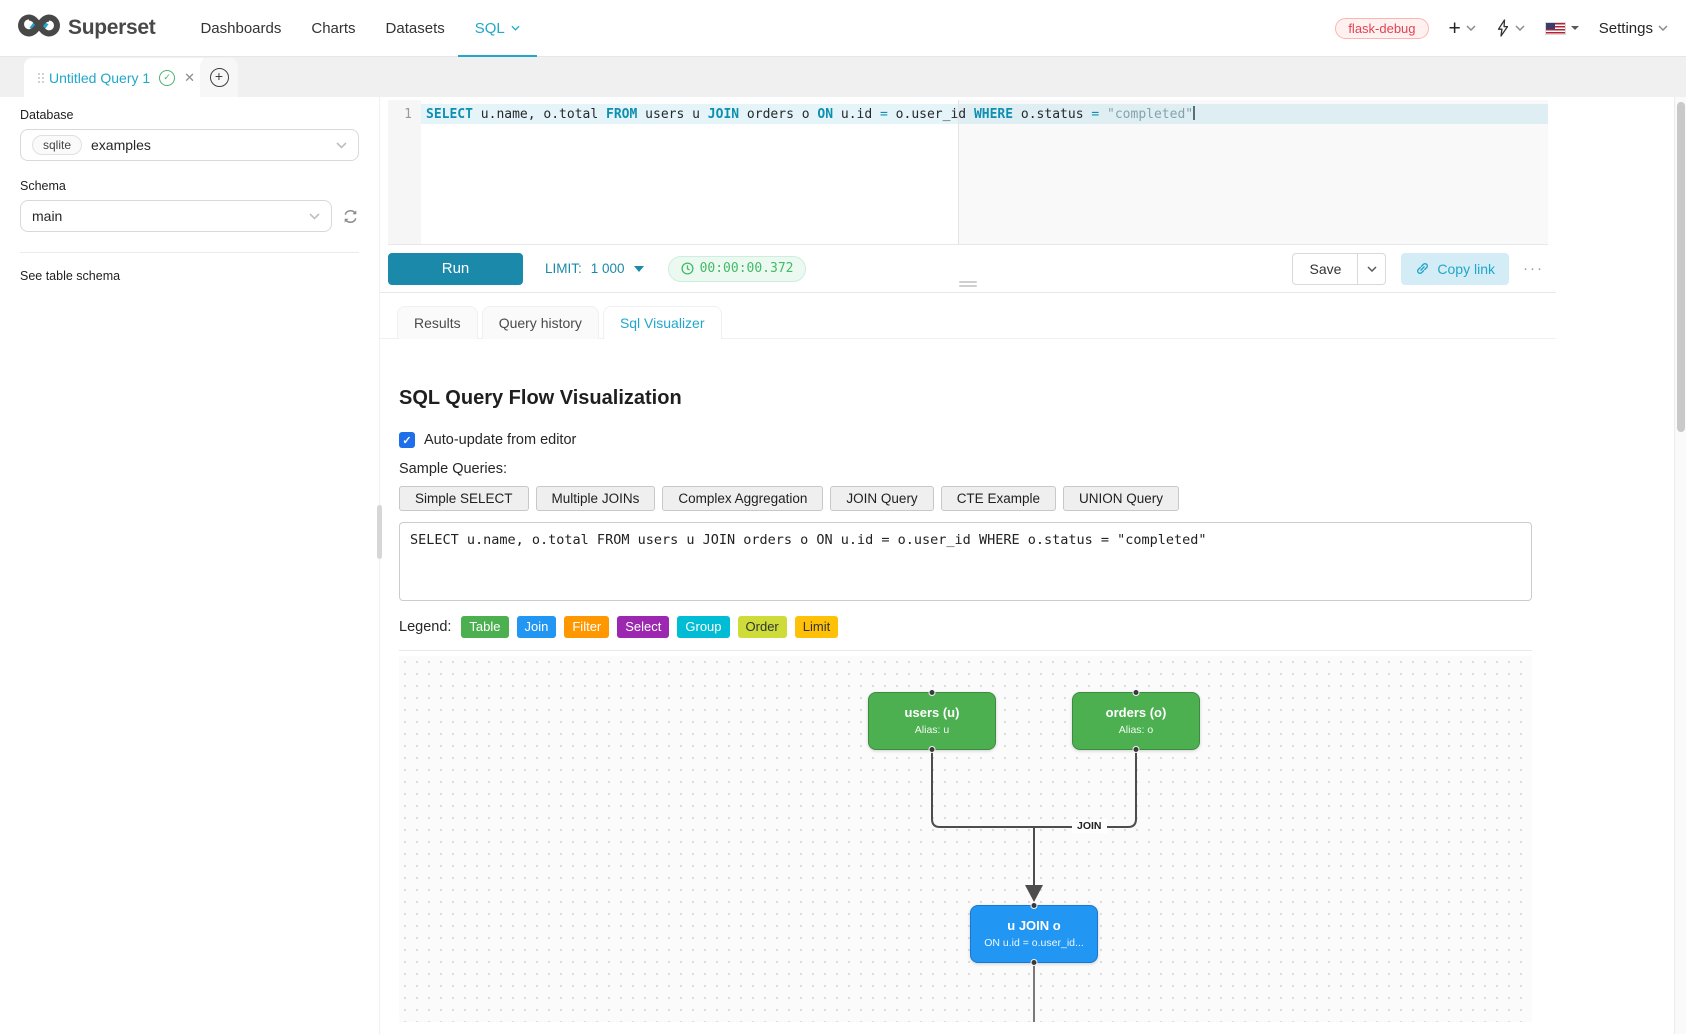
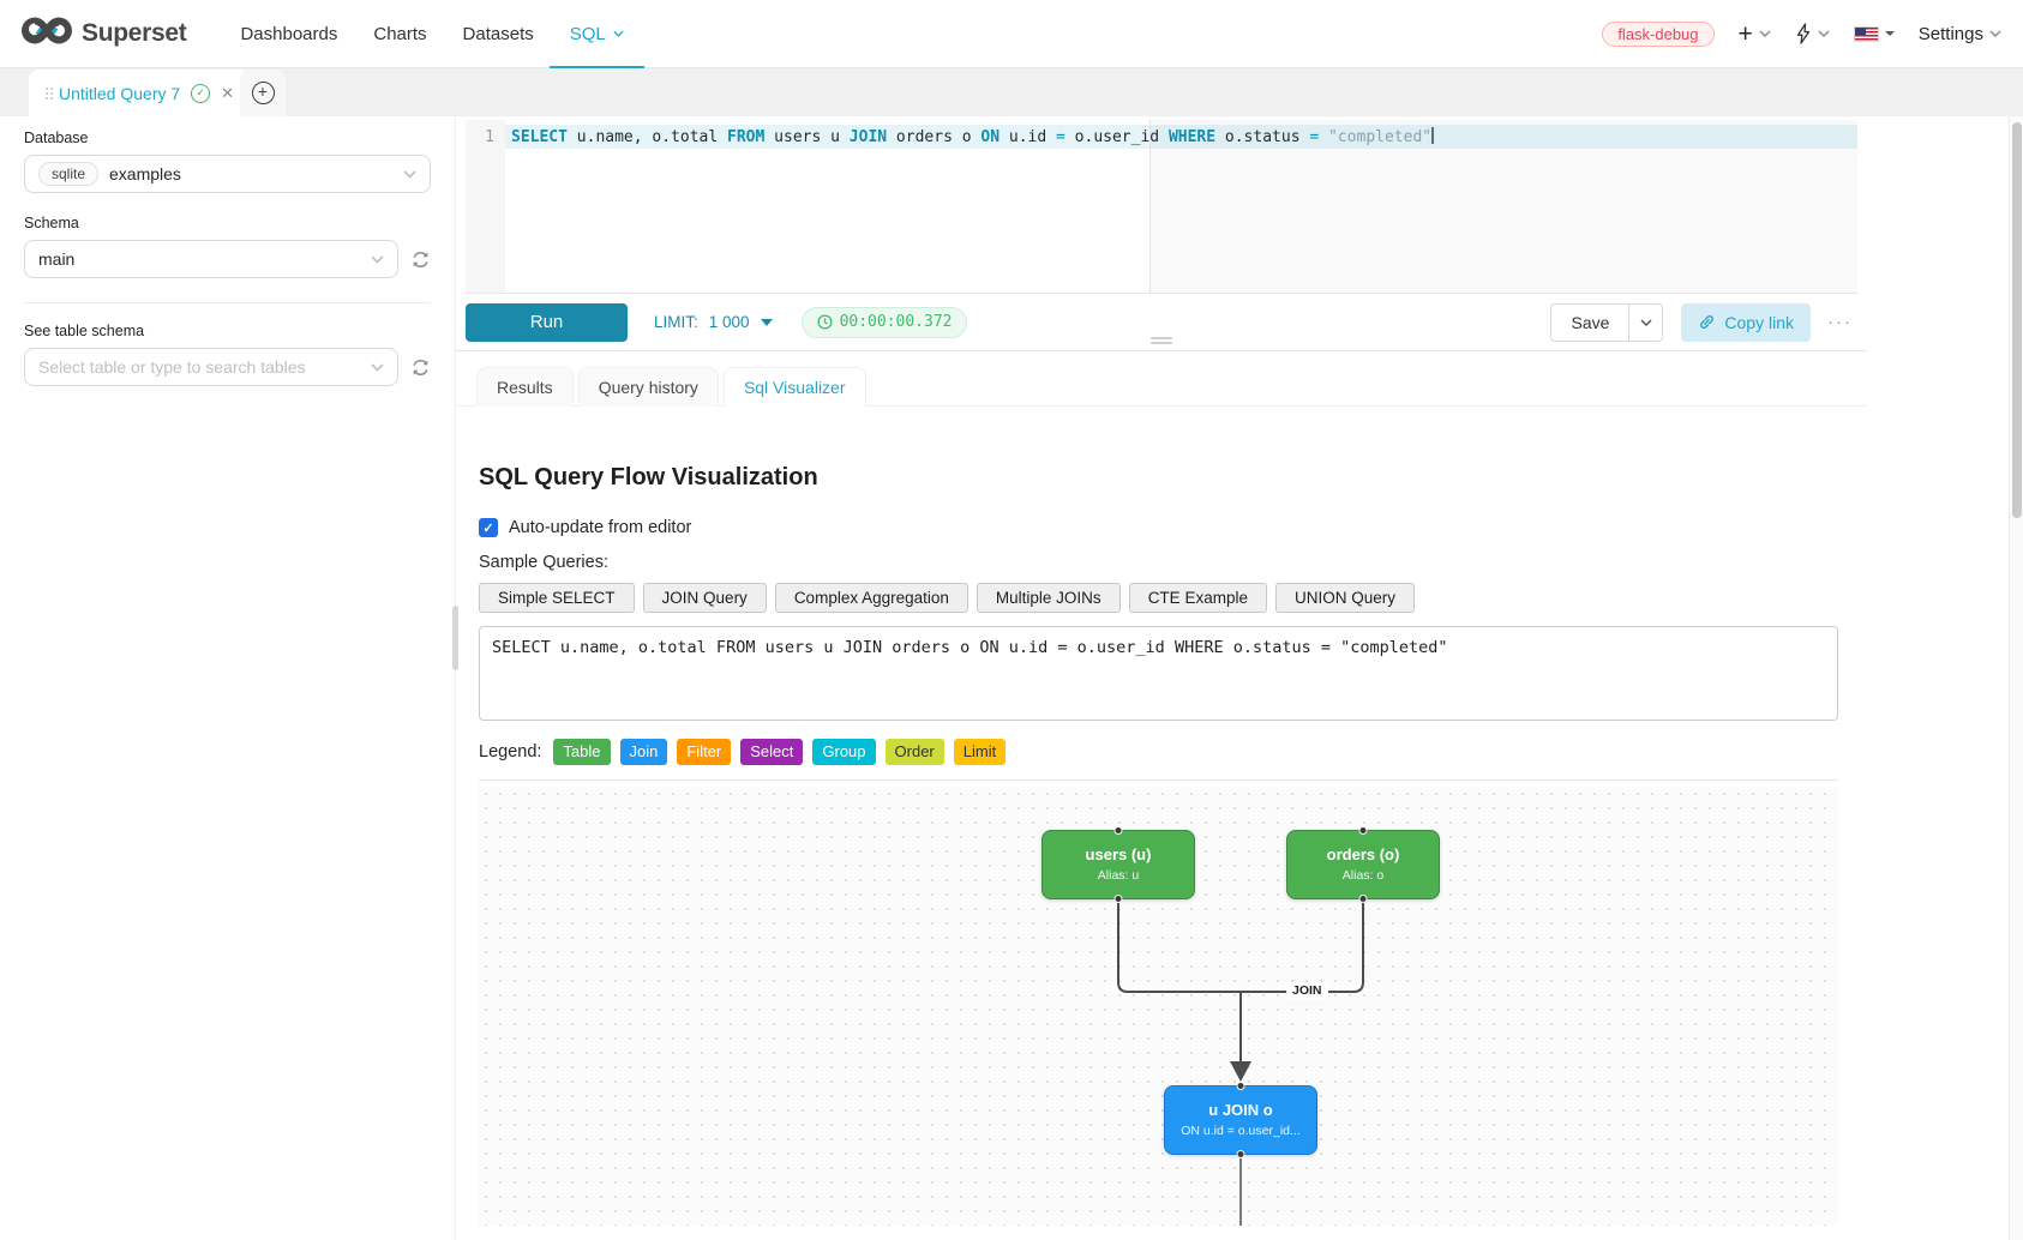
  Superset
  Dashboards
  Charts
  Datasets
  SQL
  flask-debug
  +
  Settings
- Untitled Query 1
+ Untitled Query 7
  ✓
  ✕
  +
  Database
  sqlite
  examples
  Schema
  main
  See table schema
+ Select table or type to search tables
  1
  SELECT u.name, o.total FROM users u JOIN orders o ON u.id = o.user_id WHERE o.status = "completed"
  Run
  LIMIT:
  1 000
  00:00:00.372
  Save
  Copy link
  ···
  Results
  Query history
  Sql Visualizer
  SQL Query Flow Visualization
  ✓
  Auto-update from editor
  Sample Queries:
  Simple SELECT
- Multiple JOINs
+ JOIN Query
  Complex Aggregation
- JOIN Query
+ Multiple JOINs
  CTE Example
  UNION Query
  SELECT u.name, o.total FROM users u JOIN orders o ON u.id = o.user_id WHERE o.status = "completed"
  Legend:
  Table
  Join
  Filter
  Select
  Group
  Order
  Limit
  JOIN
  users (u)
  Alias: u
  orders (o)
  Alias: o
  u JOIN o
  ON u.id = o.user_id...
